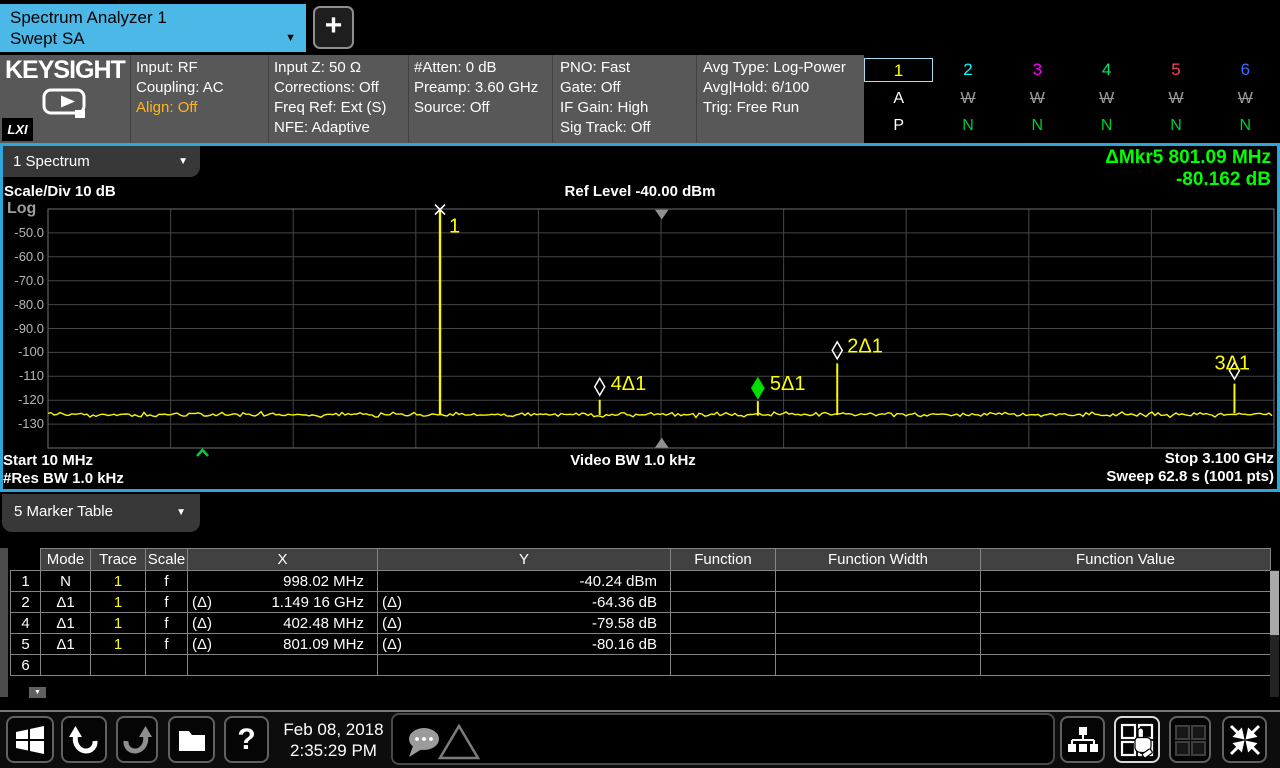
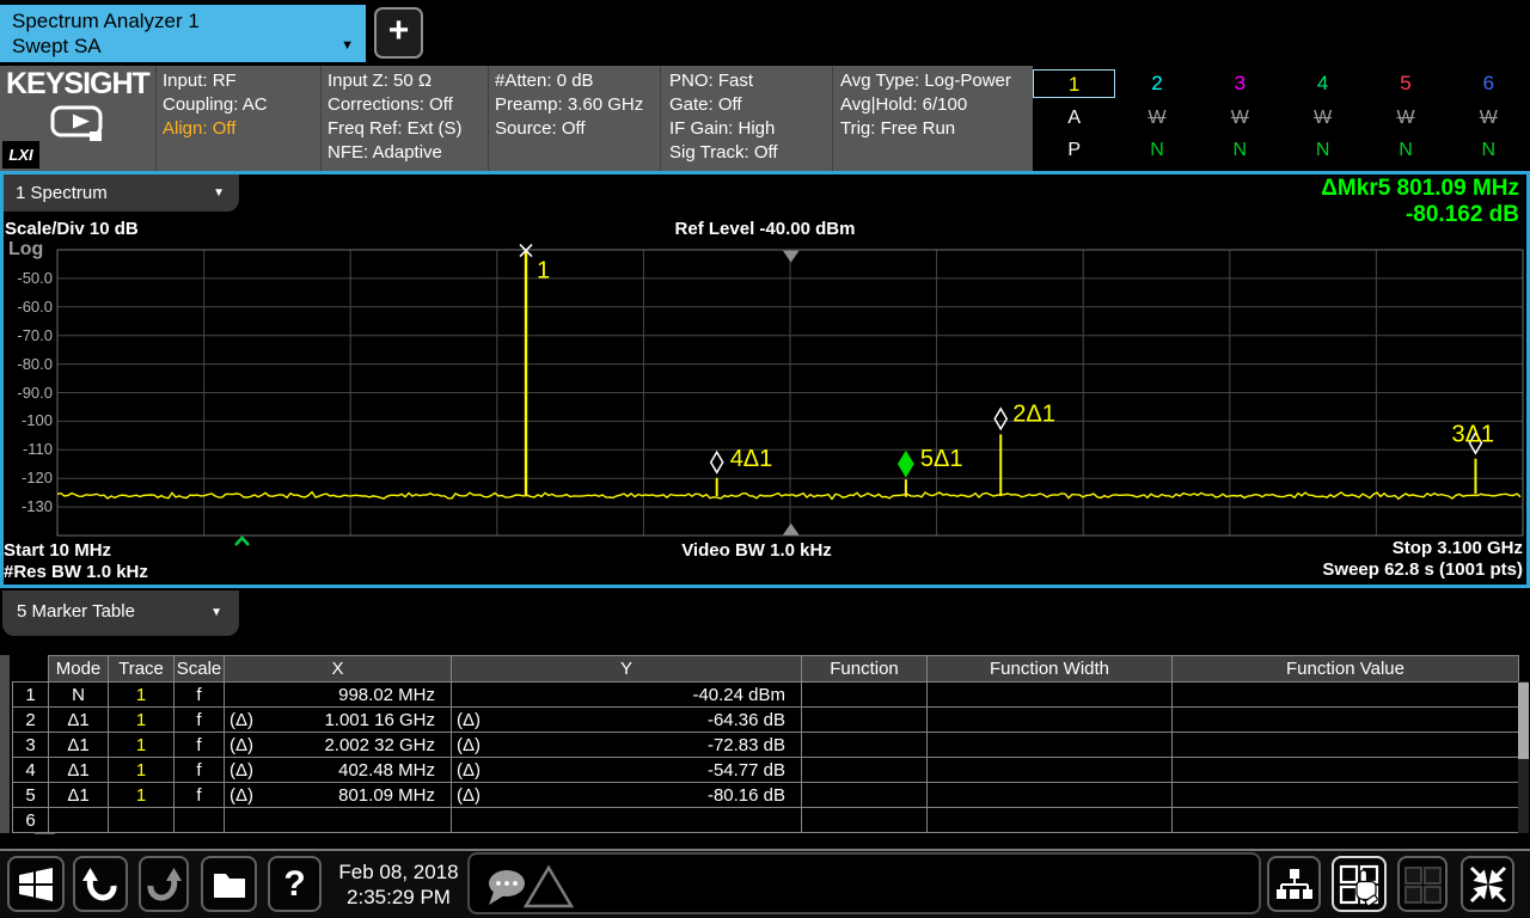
  Spectrum Analyzer 1
  Swept SA
  ▼
  +
  KEYSIGHT
  LXI
  1
  A
  P
  2
  W
  N
  3
  W
  N
  4
  W
  N
  5
  W
  N
  6
  W
  N
  1 Spectrum
  ▼
  ΔMkr5 801.09 MHz
  -80.162 dB
  Scale/Div 10 dB
  Ref Level -40.00 dBm
  Log
  -50.0
  -60.0
  -70.0
  -80.0
  -90.0
  -100
  -110
  -120
  -130
  1
  2Δ1
  3Δ1
  4Δ1
  5Δ1
  Start 10 MHz
  #Res BW 1.0 kHz
  Video BW 1.0 kHz
  Stop 3.100 GHz
  Sweep 62.8 s (1001 pts)
  5 Marker Table
  ▼
  	Mode	Trace	Scale	X	Y	Function	Function Width	Function Value
  1	N	1	f	998.02 MHz	-40.24 dBm
- 2	Δ1	1	f	(Δ) 1.149 16 GHz	(Δ) -64.36 dB
+ 2	Δ1	1	f	(Δ) 1.001 16 GHz	(Δ) -64.36 dB
+ 3	Δ1	1	f	(Δ) 2.002 32 GHz	(Δ) -72.83 dB
- 4	Δ1	1	f	(Δ) 402.48 MHz	(Δ) -79.58 dB
+ 4	Δ1	1	f	(Δ) 402.48 MHz	(Δ) -54.77 dB
  5	Δ1	1	f	(Δ) 801.09 MHz	(Δ) -80.16 dB
  6
  ?
  Feb 08, 2018
  2:35:29 PM
  Input: RF
  Coupling: AC
  Align: Off
  Input Z: 50 Ω
  Corrections: Off
  Freq Ref: Ext (S)
  NFE: Adaptive
  #Atten: 0 dB
  Preamp: 3.60 GHz
  Source: Off
  PNO: Fast
  Gate: Off
  IF Gain: High
  Sig Track: Off
  Avg Type: Log-Power
  Avg|Hold: 6/100
  Trig: Free Run
